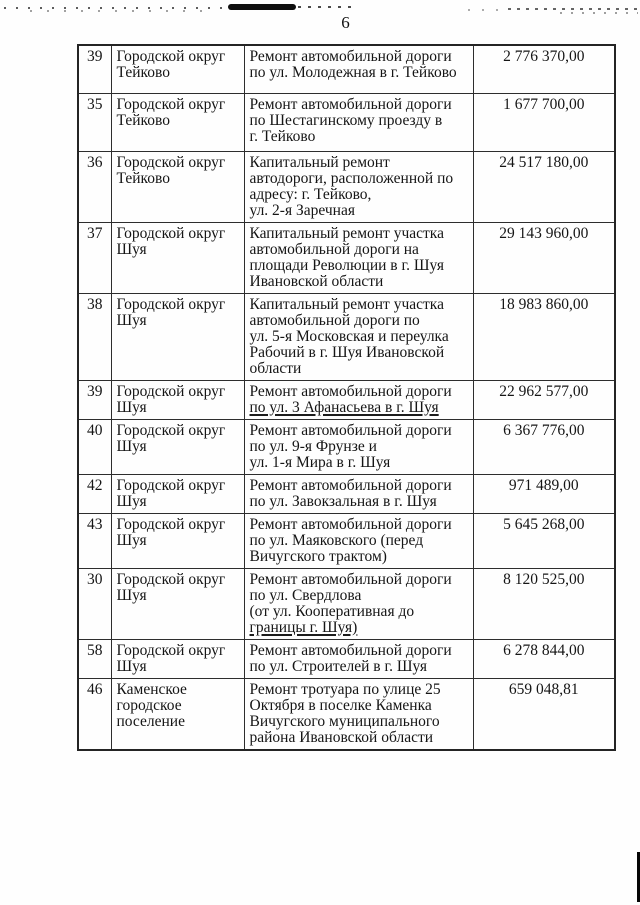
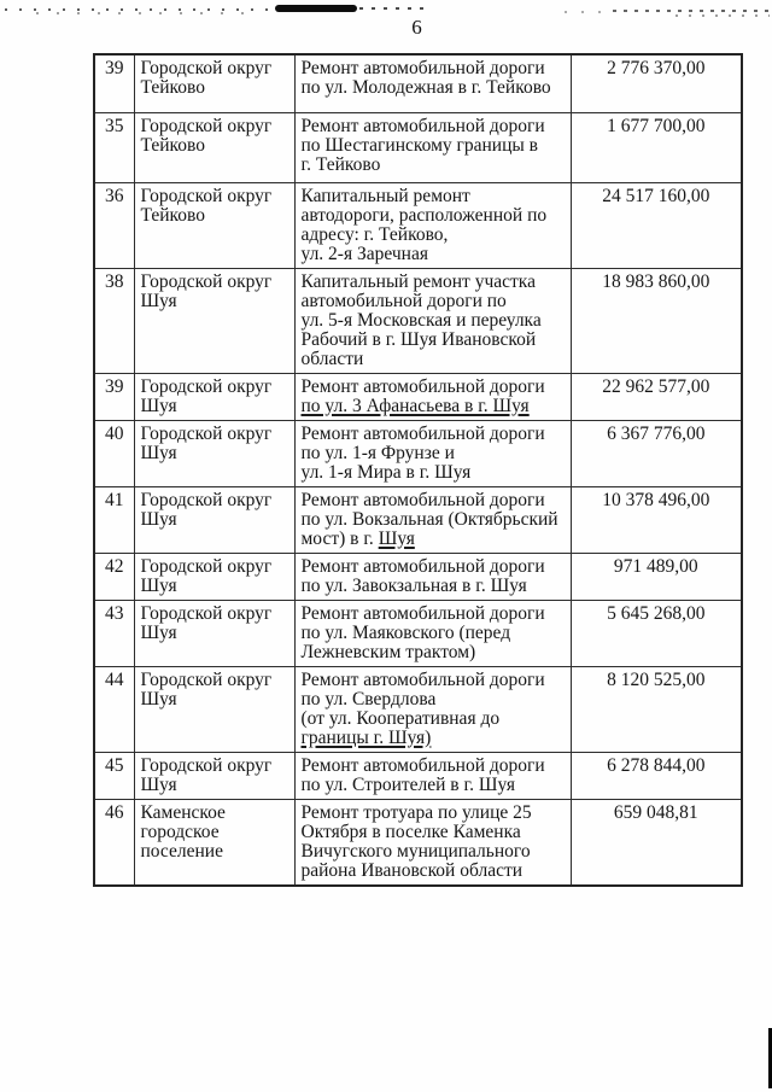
  6
  39	Городской округ Тейково	Ремонт автомобильной дороги по ул. Молодежная в г. Тейково	2 776 370,00
- 35	Городской округ Тейково	Ремонт автомобильной дороги по Шестагинскому проезду в г. Тейково	1 677 700,00
+ 35	Городской округ Тейково	Ремонт автомобильной дороги по Шестагинскому границы в г. Тейково	1 677 700,00
- 36	Городской округ Тейково	Капитальный ремонт автодороги, расположенной по адресу: г. Тейково, ул. 2-я Заречная	24 517 180,00
+ 36	Городской округ Тейково	Капитальный ремонт автодороги, расположенной по адресу: г. Тейково, ул. 2-я Заречная	24 517 160,00
- 37	Городской округ Шуя	Капитальный ремонт участка автомобильной дороги на площади Революции в г. Шуя Ивановской области	29 143 960,00
  38	Городской округ Шуя	Капитальный ремонт участка автомобильной дороги по ул. 5-я Московская и переулка Рабочий в г. Шуя Ивановской области	18 983 860,00
  39	Городской округ Шуя	Ремонт автомобильной дороги по ул. 3 Афанасьева в г. Шуя	22 962 577,00
- 40	Городской округ Шуя	Ремонт автомобильной дороги по ул. 9-я Фрунзе и ул. 1-я Мира в г. Шуя	6 367 776,00
+ 40	Городской округ Шуя	Ремонт автомобильной дороги по ул. 1-я Фрунзе и ул. 1-я Мира в г. Шуя	6 367 776,00
+ 41	Городской округ Шуя	Ремонт автомобильной дороги по ул. Вокзальная (Октябрьский мост) в г. Шуя	10 378 496,00
  42	Городской округ Шуя	Ремонт автомобильной дороги по ул. Завокзальная в г. Шуя	971 489,00
- 43	Городской округ Шуя	Ремонт автомобильной дороги по ул. Маяковского (перед Вичугского трактом)	5 645 268,00
+ 43	Городской округ Шуя	Ремонт автомобильной дороги по ул. Маяковского (перед Лежневским трактом)	5 645 268,00
- 30	Городской округ Шуя	Ремонт автомобильной дороги по ул. Свердлова (от ул. Кооперативная до границы г. Шуя)	8 120 525,00
+ 44	Городской округ Шуя	Ремонт автомобильной дороги по ул. Свердлова (от ул. Кооперативная до границы г. Шуя)	8 120 525,00
- 58	Городской округ Шуя	Ремонт автомобильной дороги по ул. Строителей в г. Шуя	6 278 844,00
+ 45	Городской округ Шуя	Ремонт автомобильной дороги по ул. Строителей в г. Шуя	6 278 844,00
  46	Каменское городское поселение	Ремонт тротуара по улице 25 Октября в поселке Каменка Вичугского муниципального района Ивановской области	659 048,81
